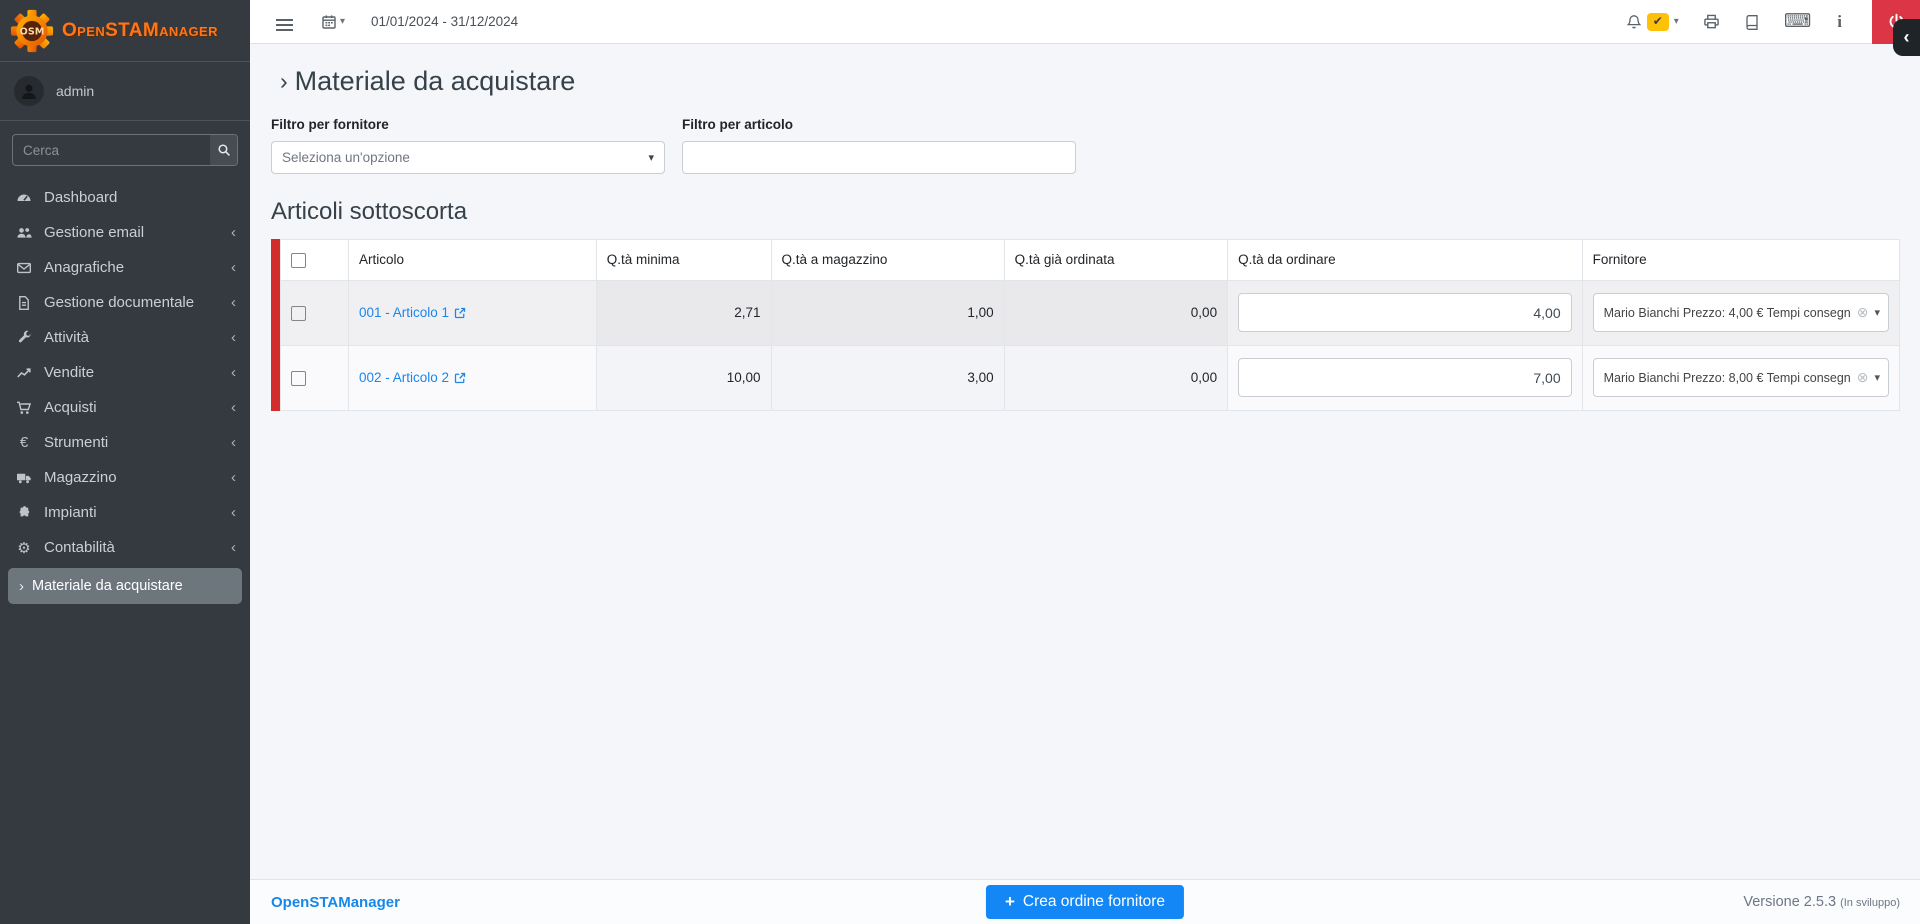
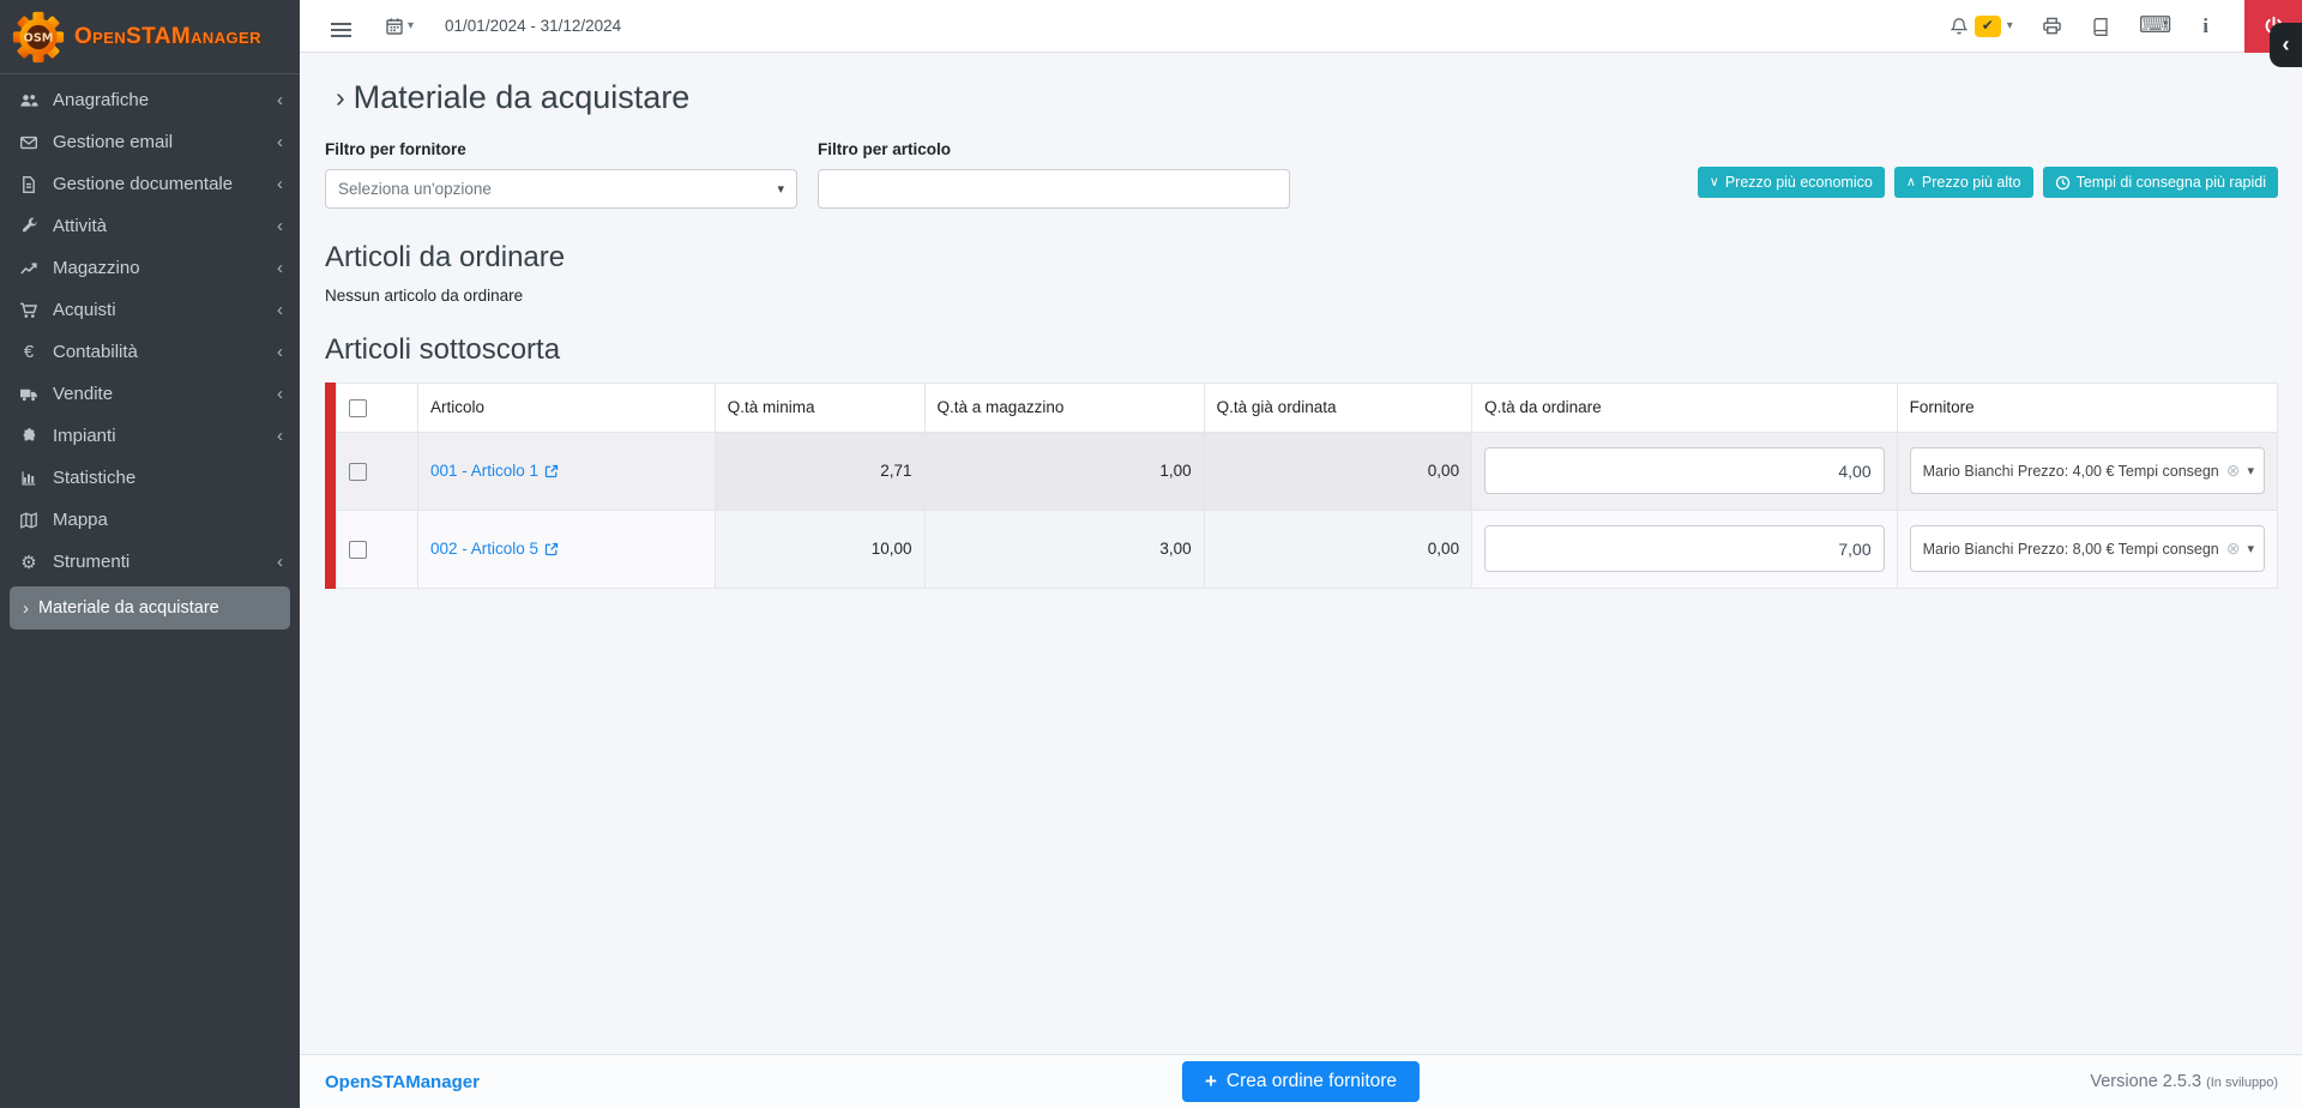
  OSM
  OpenSTAManager
- admin
- Cerca
- Dashboard
- Gestione email
+ Anagrafiche
  ‹
- Anagrafiche
+ Gestione email
  ‹
  Gestione documentale
  ‹
  Attività
  ‹
- Vendite
+ Magazzino
  ‹
  Acquisti
  ‹
  €
- Strumenti
+ Contabilità
  ‹
- Magazzino
+ Vendite
  ‹
  Impianti
  ‹
+ Statistiche
+ Mappa
  ⚙
- Contabilità
+ Strumenti
  ‹
  ›
  Materiale da acquistare
  ▾
  01/01/2024 - 31/12/2024
  ✔
  ▾
  ⌨
  i
  ‹
  ›
  Materiale da acquistare
  Filtro per fornitore
  Seleziona un'opzione
  ▾
  Filtro per articolo
+ ∨
+ Prezzo più economico
+ ∧
+ Prezzo più alto
+ Tempi di consegna più rapidi
+ Articoli da ordinare
+ Nessun articolo da ordinare
  Articoli sottoscorta
  	Articolo	Q.tà minima	Q.tà a magazzino	Q.tà già ordinata	Q.tà da ordinare	Fornitore
  	001 - Articolo 1	2,71	1,00	0,00	4,00	Mario Bianchi Prezzo: 4,00 € Tempi consegn ⊗ ▾
- 	002 - Articolo 2	10,00	3,00	0,00	7,00	Mario Bianchi Prezzo: 8,00 € Tempi consegn ⊗ ▾
+ 	002 - Articolo 5	10,00	3,00	0,00	7,00	Mario Bianchi Prezzo: 8,00 € Tempi consegn ⊗ ▾
  OpenSTAManager
  +
  Crea ordine fornitore
  Versione 2.5.3 (In sviluppo)
